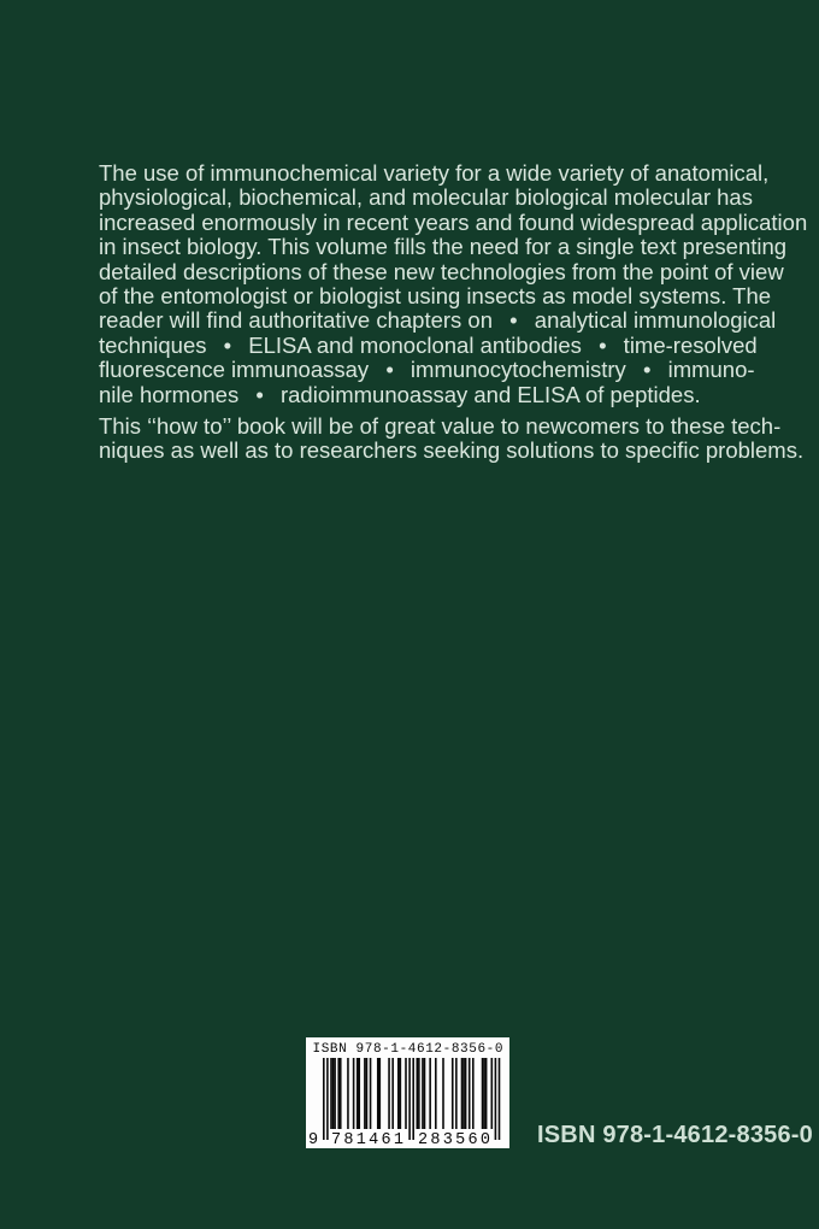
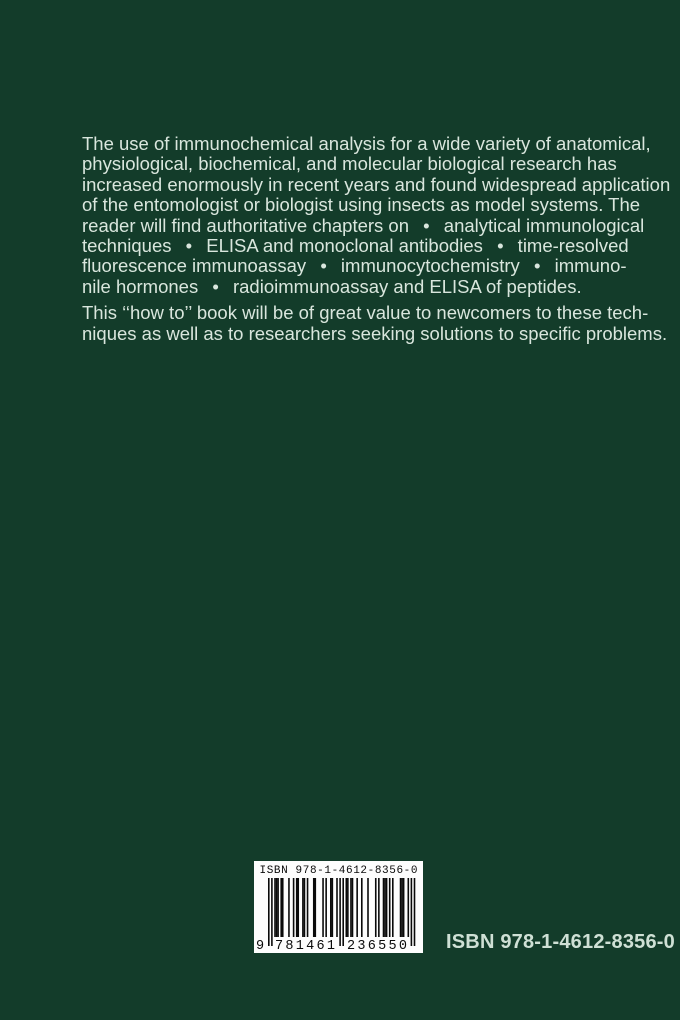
- The use of immunochemical variety for a wide variety of anatomical,
+ The use of immunochemical analysis for a wide variety of anatomical,
- physiological, biochemical, and molecular biological molecular has
+ physiological, biochemical, and molecular biological research has
  increased enormously in recent years and found widespread application
- in insect biology. This volume fills the need for a single text presenting
- detailed descriptions of these new technologies from the point of view
  of the entomologist or biologist using insects as model systems. The
  reader will find authoritative chapters on • analytical immunological
  techniques • ELISA and monoclonal antibodies • time-resolved
  fluorescence immunoassay • immunocytochemistry • immuno-
  nile hormones • radioimmunoassay and ELISA of peptides.
  This ‘‘how to’’ book will be of great value to newcomers to these tech-
  niques as well as to researchers seeking solutions to specific problems.
  ISBN 978-1-4612-8356-0
  9
  781461
- 283560
+ 236550
  ISBN 978-1-4612-8356-0
